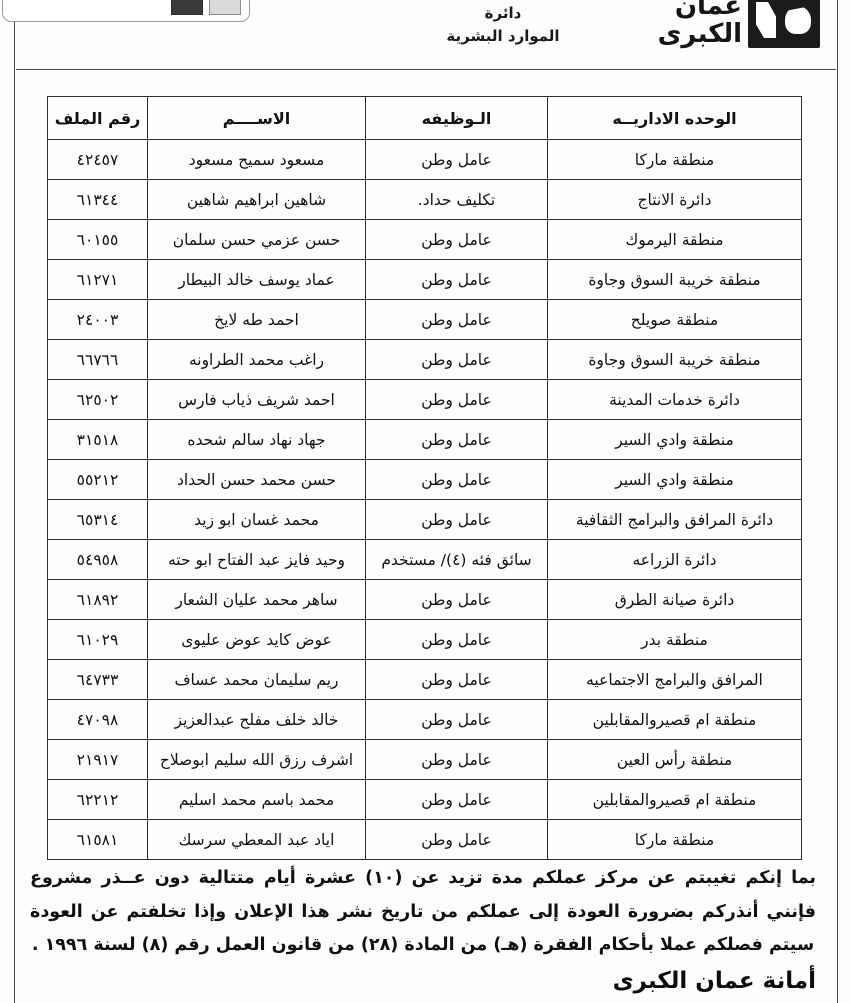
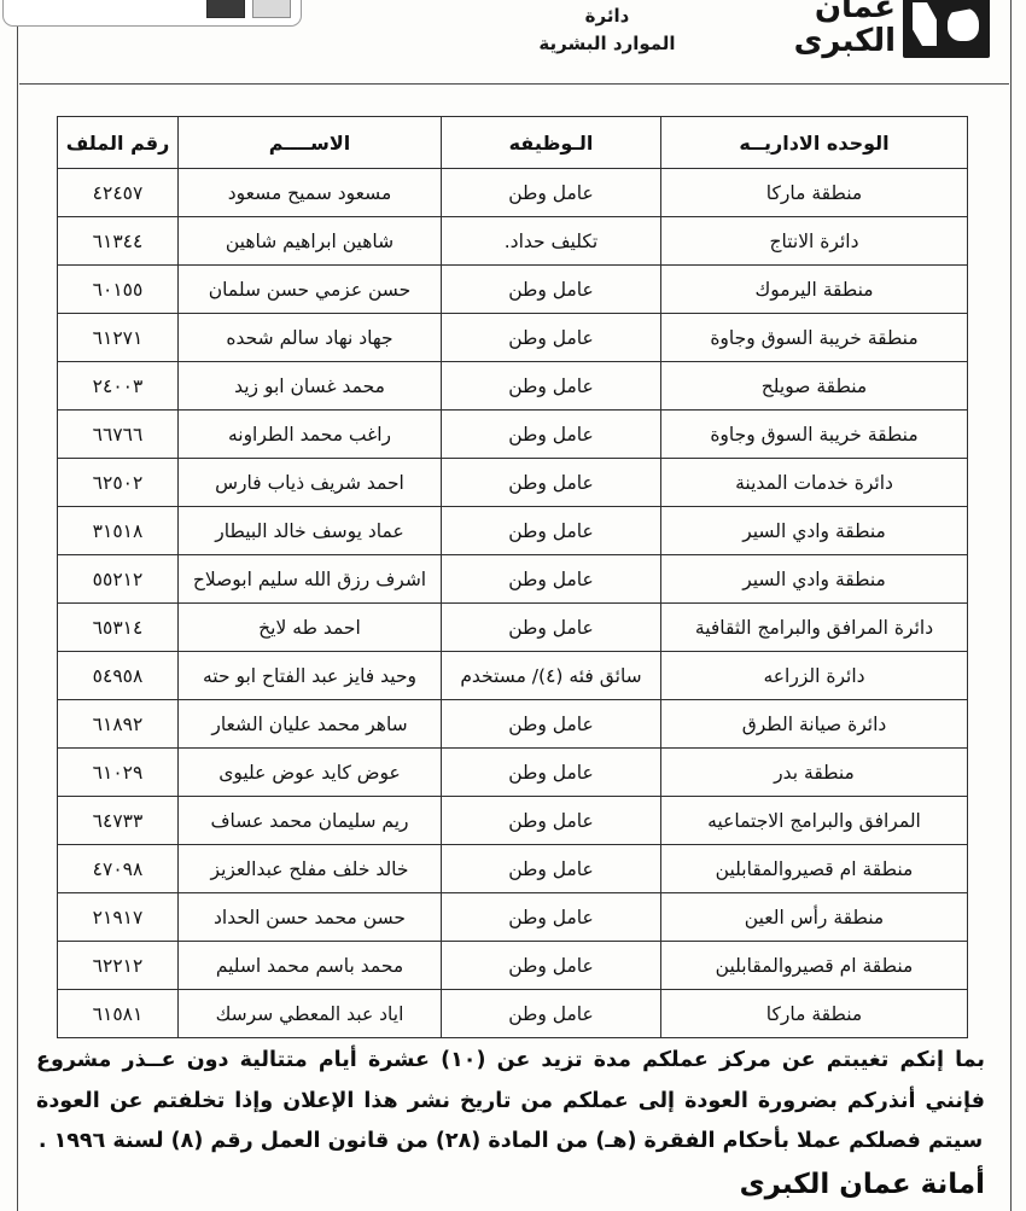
  دائرة
  الموارد البشرية
  عمان
  الكبرى
  الوحده الاداريــه	الـوظيفه	الاســــم	رقم الملف
  منطقة ماركا	عامل وطن	مسعود سميح مسعود	٤٢٤٥٧
  دائرة الانتاج	تكليف حداد.	شاهين ابراهيم شاهين	٦١٣٤٤
  منطقة اليرموك	عامل وطن	حسن عزمي حسن سلمان	٦٠١٥٥
- منطقة خريبة السوق وجاوة	عامل وطن	عماد يوسف خالد البيطار	٦١٢٧١
+ منطقة خريبة السوق وجاوة	عامل وطن	جهاد نهاد سالم شحده	٦١٢٧١
- منطقة صويلح	عامل وطن	احمد طه لايخ	٢٤٠٠٣
+ منطقة صويلح	عامل وطن	محمد غسان ابو زيد	٢٤٠٠٣
  منطقة خريبة السوق وجاوة	عامل وطن	راغب محمد الطراونه	٦٦٧٦٦
  دائرة خدمات المدينة	عامل وطن	احمد شريف ذياب فارس	٦٢٥٠٢
- منطقة وادي السير	عامل وطن	جهاد نهاد سالم شحده	٣١٥١٨
+ منطقة وادي السير	عامل وطن	عماد يوسف خالد البيطار	٣١٥١٨
- منطقة وادي السير	عامل وطن	حسن محمد حسن الحداد	٥٥٢١٢
+ منطقة وادي السير	عامل وطن	اشرف رزق الله سليم ابوصلاح	٥٥٢١٢
- دائرة المرافق والبرامج الثقافية	عامل وطن	محمد غسان ابو زيد	٦٥٣١٤
+ دائرة المرافق والبرامج الثقافية	عامل وطن	احمد طه لايخ	٦٥٣١٤
  دائرة الزراعه	سائق فئه (٤)/ مستخدم	وحيد فايز عبد الفتاح ابو حته	٥٤٩٥٨
  دائرة صيانة الطرق	عامل وطن	ساهر محمد عليان الشعار	٦١٨٩٢
  منطقة بدر	عامل وطن	عوض كايد عوض عليوى	٦١٠٢٩
  المرافق والبرامج الاجتماعيه	عامل وطن	ريم سليمان محمد عساف	٦٤٧٣٣
  منطقة ام قصيروالمقابلين	عامل وطن	خالد خلف مفلح عبدالعزيز	٤٧٠٩٨
- منطقة رأس العين	عامل وطن	اشرف رزق الله سليم ابوصلاح	٢١٩١٧
+ منطقة رأس العين	عامل وطن	حسن محمد حسن الحداد	٢١٩١٧
  منطقة ام قصيروالمقابلين	عامل وطن	محمد باسم محمد اسليم	٦٢٢١٢
  منطقة ماركا	عامل وطن	اياد عبد المعطي سرسك	٦١٥٨١
  بما إنكم تغيبتم عن مركز عملكم مدة تزيد عن (١٠) عشرة أيام متتالية دون عــذر مشروع فإنني أنذركم بضرورة العودة إلى عملكم من تاريخ نشر هذا الإعلان وإذا تخلفتم عن العودة سيتم فصلكم عملا بأحكام الفقرة (هـ) من المادة (٢٨) من قانون العمل رقم (٨) لسنة ١٩٩٦ .
  أمانة عمان الكبرى
